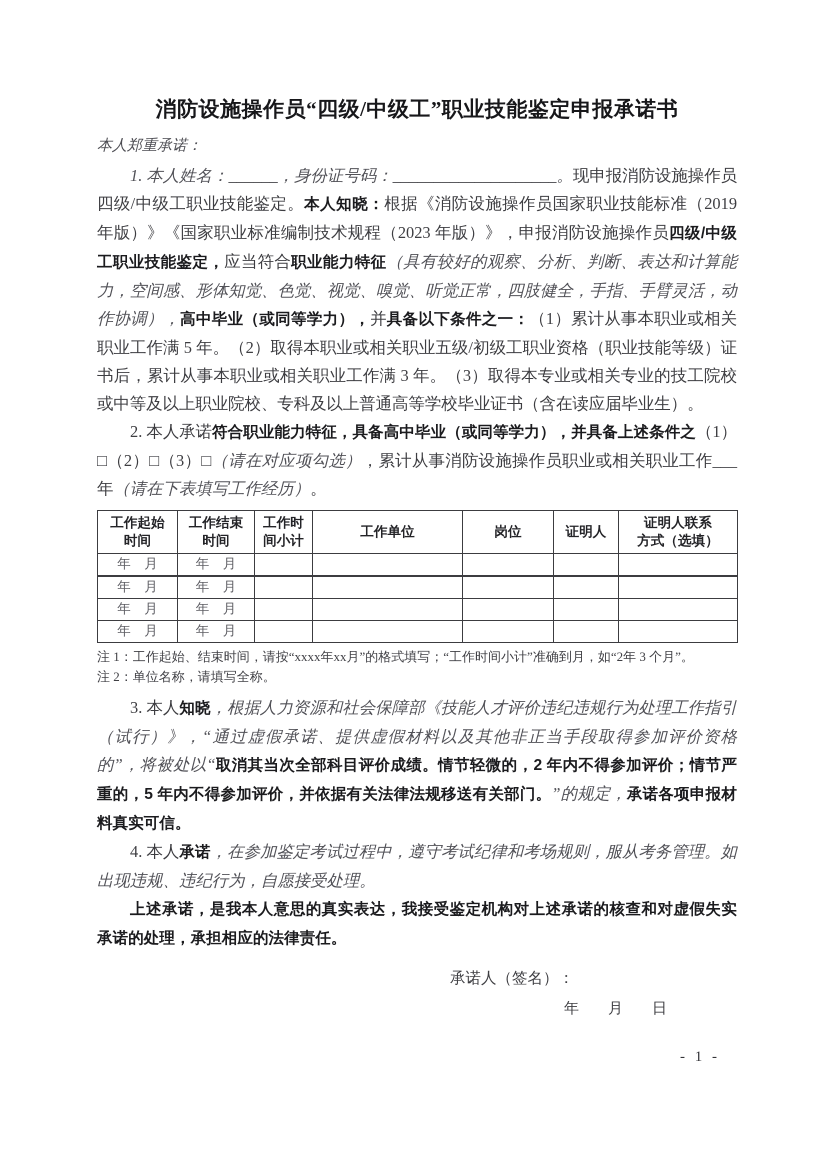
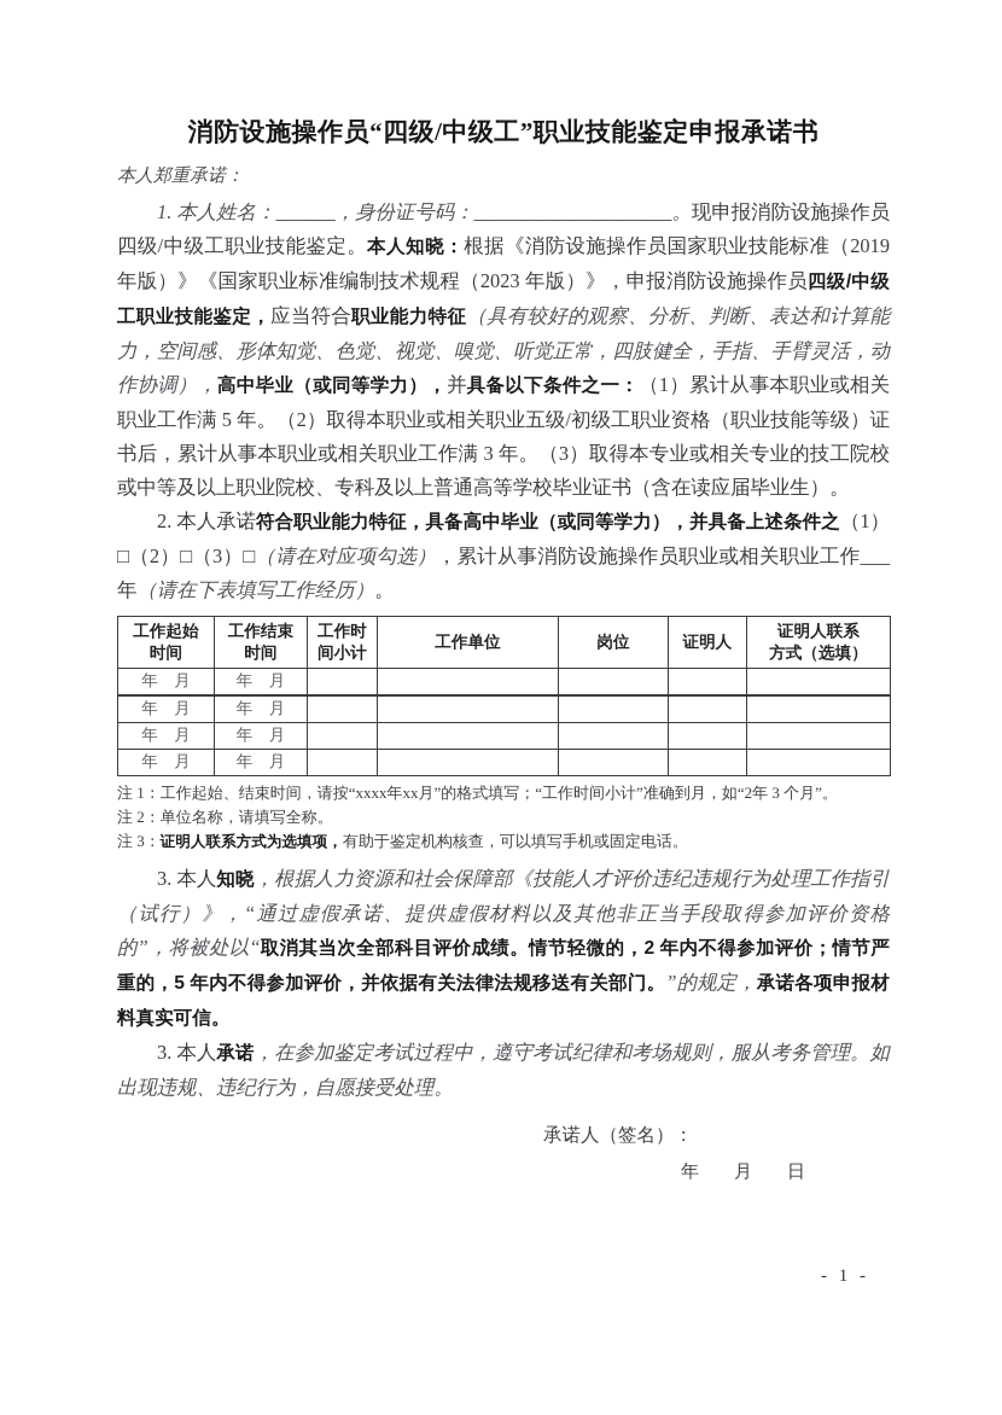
  消防设施操作员“四级/中级工”职业技能鉴定申报承诺书
  本人郑重承诺：
  1. 本人姓名：______，身份证号码：____________________。现申报消防设施操作员四级/中级工职业技能鉴定。本人知晓：根据《消防设施操作员国家职业技能标准（2019 年版）》《国家职业标准编制技术规程（2023 年版）》，申报消防设施操作员四级/中级工职业技能鉴定，应当符合职业能力特征（具有较好的观察、分析、判断、表达和计算能力，空间感、形体知觉、色觉、视觉、嗅觉、听觉正常，四肢健全，手指、手臂灵活，动作协调），高中毕业（或同等学力），并具备以下条件之一：（1）累计从事本职业或相关职业工作满 5 年。（2）取得本职业或相关职业五级/初级工职业资格（职业技能等级）证书后，累计从事本职业或相关职业工作满 3 年。（3）取得本专业或相关专业的技工院校或中等及以上职业院校、专科及以上普通高等学校毕业证书（含在读应届毕业生）。
  2. 本人承诺符合职业能力特征，具备高中毕业（或同等学力），并具备上述条件之（1）□（2）□（3）□（请在对应项勾选），累计从事消防设施操作员职业或相关职业工作___年（请在下表填写工作经历）。
  工作起始 时间	工作结束 时间	工作时 间小计	工作单位	岗位	证明人	证明人联系 方式（选填）
  年 月	年 月
  年 月	年 月
  年 月	年 月
  年 月	年 月
  注 1：
  工作起始、结束时间，请按“xxxx年xx月”的格式填写；“工作时间小计”准确到月，如“2年 3 个月”。
  注 2：
  单位名称，请填写全称。
+ 注 3：
+ 证明人联系方式为选填项，有助于鉴定机构核查，可以填写手机或固定电话。
  3. 本人知晓，根据人力资源和社会保障部《技能人才评价违纪违规行为处理工作指引（试行）》，“通过虚假承诺、提供虚假材料以及其他非正当手段取得参加评价资格的”，将被处以“取消其当次全部科目评价成绩。情节轻微的，2 年内不得参加评价；情节严重的，5 年内不得参加评价，并依据有关法律法规移送有关部门。”的规定，承诺各项申报材料真实可信。
- 4. 本人承诺，在参加鉴定考试过程中，遵守考试纪律和考场规则，服从考务管理。如出现违规、违纪行为，自愿接受处理。
+ 3. 本人承诺，在参加鉴定考试过程中，遵守考试纪律和考场规则，服从考务管理。如出现违规、违纪行为，自愿接受处理。
- 上述承诺，是我本人意思的真实表达，我接受鉴定机构对上述承诺的核查和对虚假失实承诺的处理，承担相应的法律责任。
  承诺人（签名）：
  年 月 日
  - 1 -
